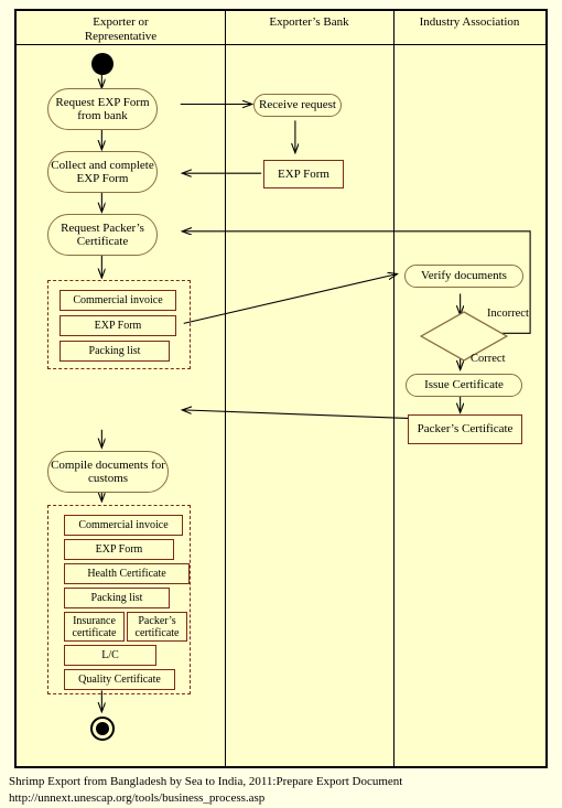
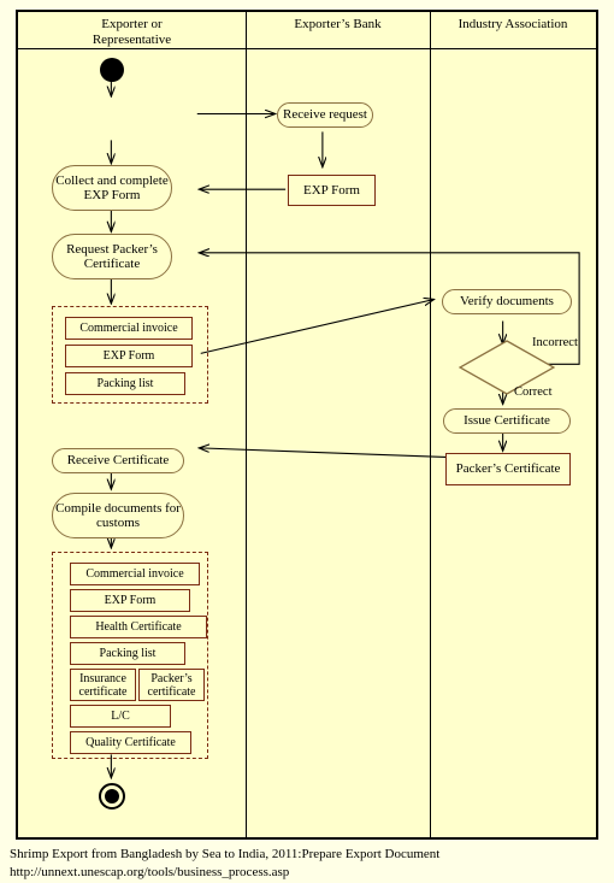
  Exporter or
  Representative
  Exporter’s Bank
  Industry Association
- Request EXP Form from bank
  Collect and complete EXP Form
  Request Packer’s Certificate
  Commercial invoice
  EXP Form
  Packing list
+ Receive Certificate
  Compile documents for customs
  Commercial invoice
  EXP Form
  Health Certificate
  Packing list
  Insurance certificate
  Packer’s certificate
  L/C
  Quality Certificate
  Receive request
  EXP Form
  Verify documents
  Incorrect
  Correct
  Issue Certificate
  Packer’s Certificate
  Shrimp Export from Bangladesh by Sea to India, 2011:Prepare Export Document
  http://unnext.unescap.org/tools/business_process.asp
